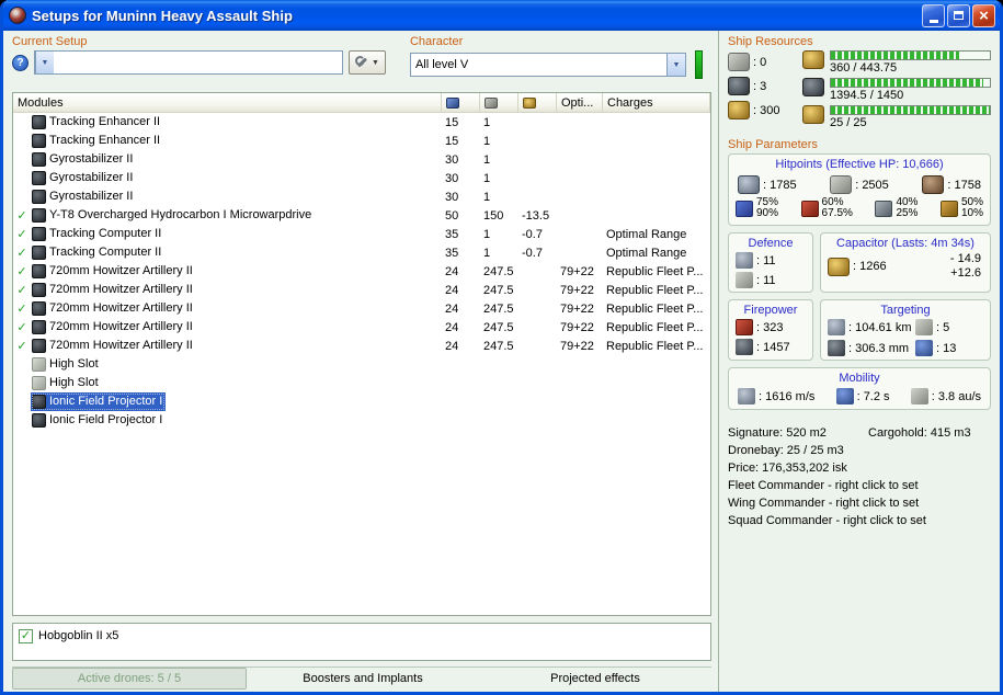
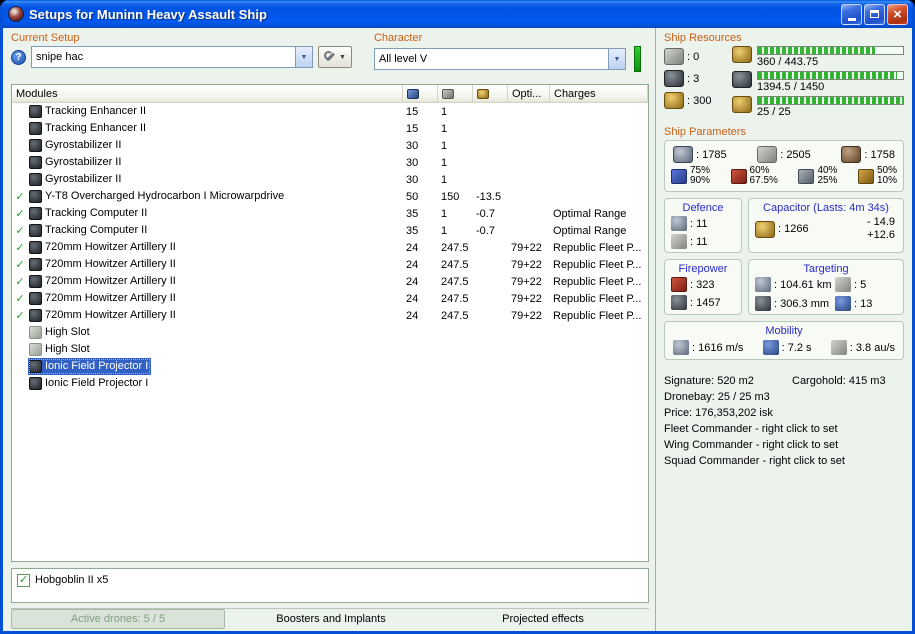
  Setups for Muninn Heavy Assault Ship
  ×
  Current Setup
  ?
+ snipe hac
  Character
  All level V
  Modules
  Opti...
  Charges
  Tracking Enhancer II
  15
  1
  Tracking Enhancer II
  15
  1
  Gyrostabilizer II
  30
  1
  Gyrostabilizer II
  30
  1
  Gyrostabilizer II
  30
  1
  ✓
  Y-T8 Overcharged Hydrocarbon I Microwarpdrive
  50
  150
  -13.5
  ✓
  Tracking Computer II
  35
  1
  -0.7
  Optimal Range
  ✓
  Tracking Computer II
  35
  1
  -0.7
  Optimal Range
  ✓
  720mm Howitzer Artillery II
  24
  247.5
  79+22
  Republic Fleet P...
  ✓
  720mm Howitzer Artillery II
  24
  247.5
  79+22
  Republic Fleet P...
  ✓
  720mm Howitzer Artillery II
  24
  247.5
  79+22
  Republic Fleet P...
  ✓
  720mm Howitzer Artillery II
  24
  247.5
  79+22
  Republic Fleet P...
  ✓
  720mm Howitzer Artillery II
  24
  247.5
  79+22
  Republic Fleet P...
  High Slot
  High Slot
  Ionic Field Projector I
  Ionic Field Projector I
  ✓
  Hobgoblin II x5
  Active drones: 5 / 5
  Boosters and Implants
  Projected effects
  Ship Resources
  0
  3
  300
  360 / 443.75
  1394.5 / 1450
  25 / 25
  Ship Parameters
- Hitpoints (Effective HP: 10,666)
  1785
  2505
  1758
  75%
  90%
  60%
  67.5%
  40%
  25%
  50%
  10%
  Defence
  11
  11
  Capacitor (Lasts: 4m 34s)
  1266
  - 14.9
  +12.6
  Firepower
  323
  1457
  Targeting
  104.61 km
  5
  306.3 mm
  13
  Mobility
  1616 m/s
  7.2 s
  3.8 au/s
  Signature: 520 m2
  Cargohold: 415 m3
  Dronebay: 25 / 25 m3
  Price: 176,353,202 isk
  Fleet Commander - right click to set
  Wing Commander - right click to set
  Squad Commander - right click to set
